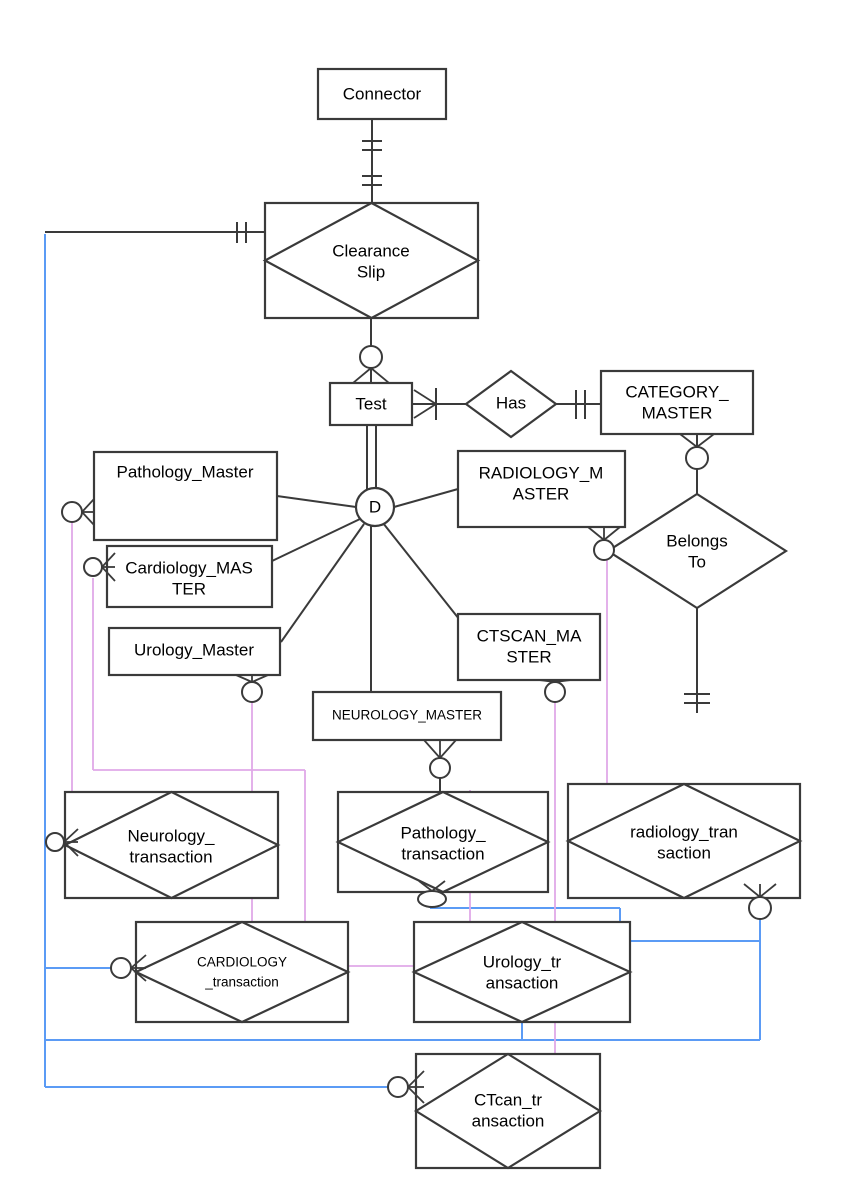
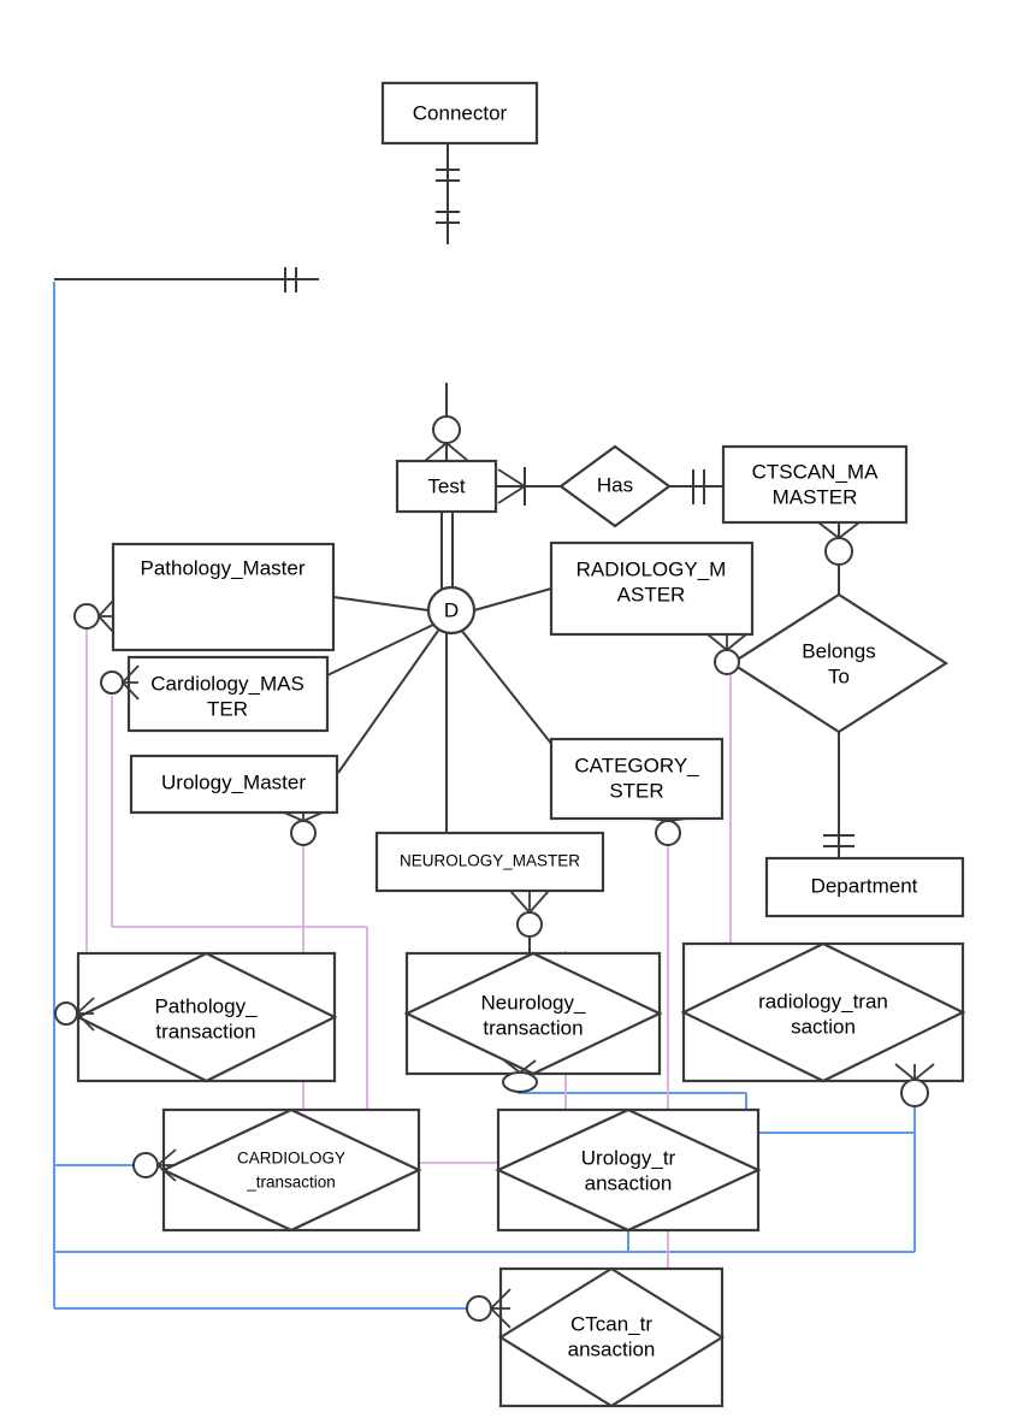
  Connector
- Clearance
- Slip
  Test
  Has
- CATEGORY_
+ CTSCAN_MA
  MASTER
  Belongs
  To
+ Department
  D
  Pathology_Master
  Cardiology_MAS
  TER
  Urology_Master
  RADIOLOGY_M
  ASTER
- CTSCAN_MA
+ CATEGORY_
  STER
  NEUROLOGY_MASTER
- Neurology_
+ Pathology_
  transaction
- Pathology_
+ Neurology_
  transaction
  radiology_tran
  saction
  CARDIOLOGY
  _transaction
  Urology_tr
  ansaction
  CTcan_tr
  ansaction
